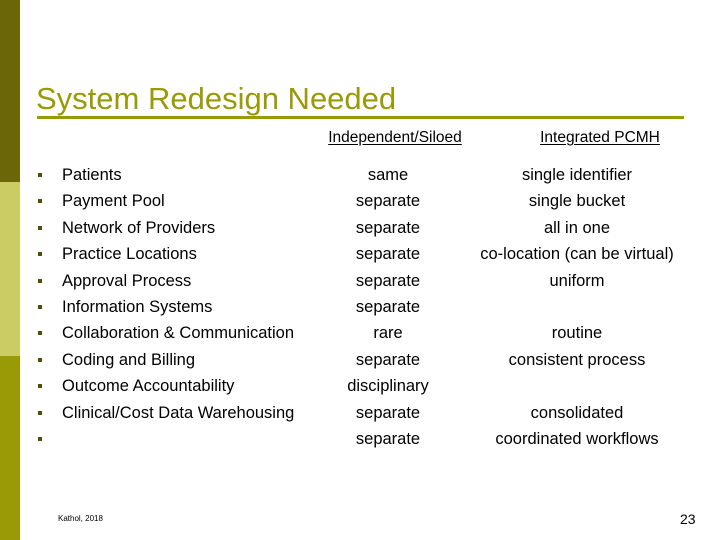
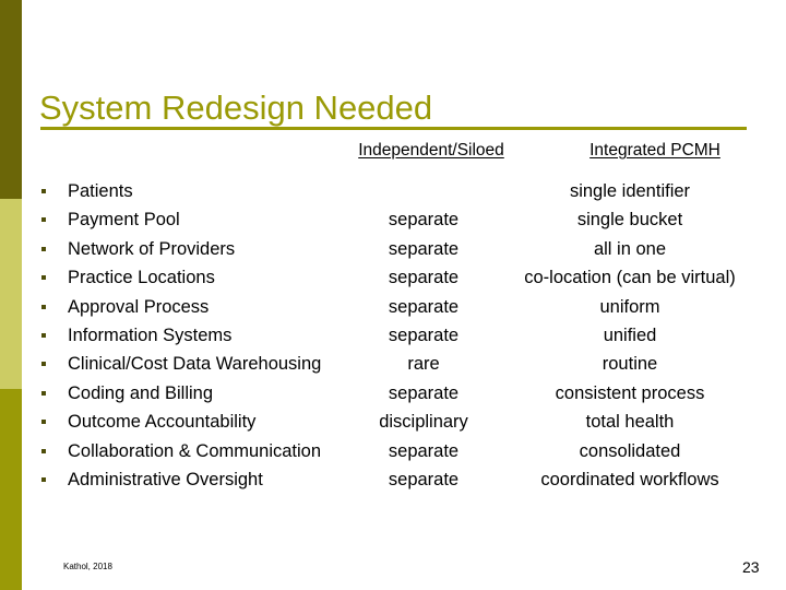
  System Redesign Needed
  Independent/Siloed
  Integrated PCMH
  Patients
- same
  single identifier
  Payment Pool
  separate
  single bucket
  Network of Providers
  separate
  all in one
  Practice Locations
  separate
  co-location (can be virtual)
  Approval Process
  separate
  uniform
  Information Systems
  separate
+ unified
- Collaboration & Communication
+ Clinical/Cost Data Warehousing
  rare
  routine
  Coding and Billing
  separate
  consistent process
  Outcome Accountability
  disciplinary
+ total health
- Clinical/Cost Data Warehousing
+ Collaboration & Communication
  separate
  consolidated
+ Administrative Oversight
  separate
  coordinated workflows
  Kathol, 2018
  23
